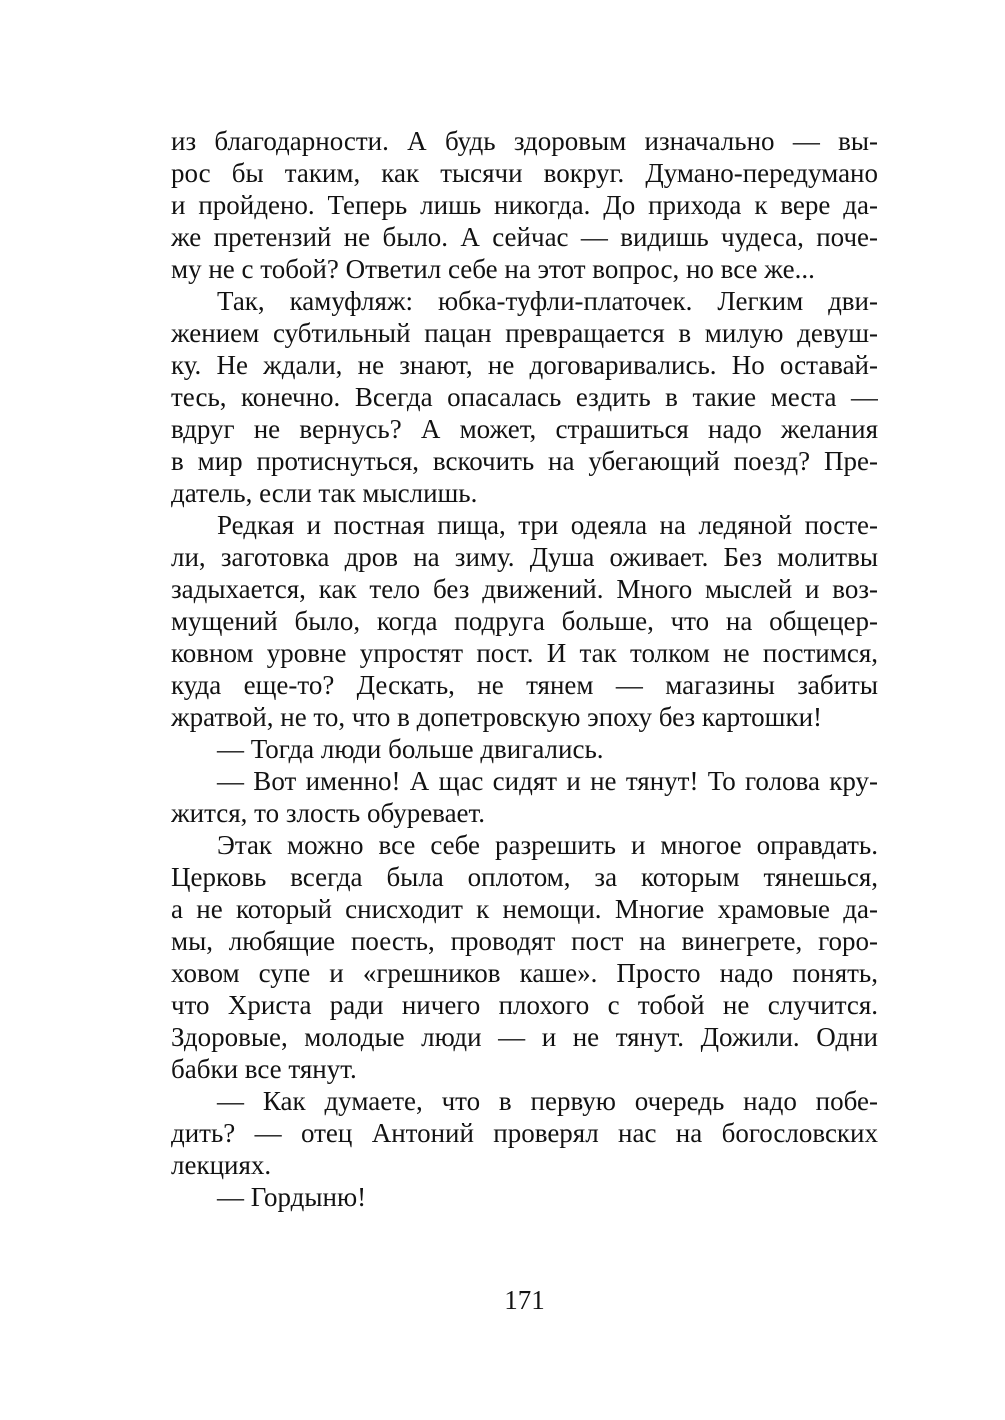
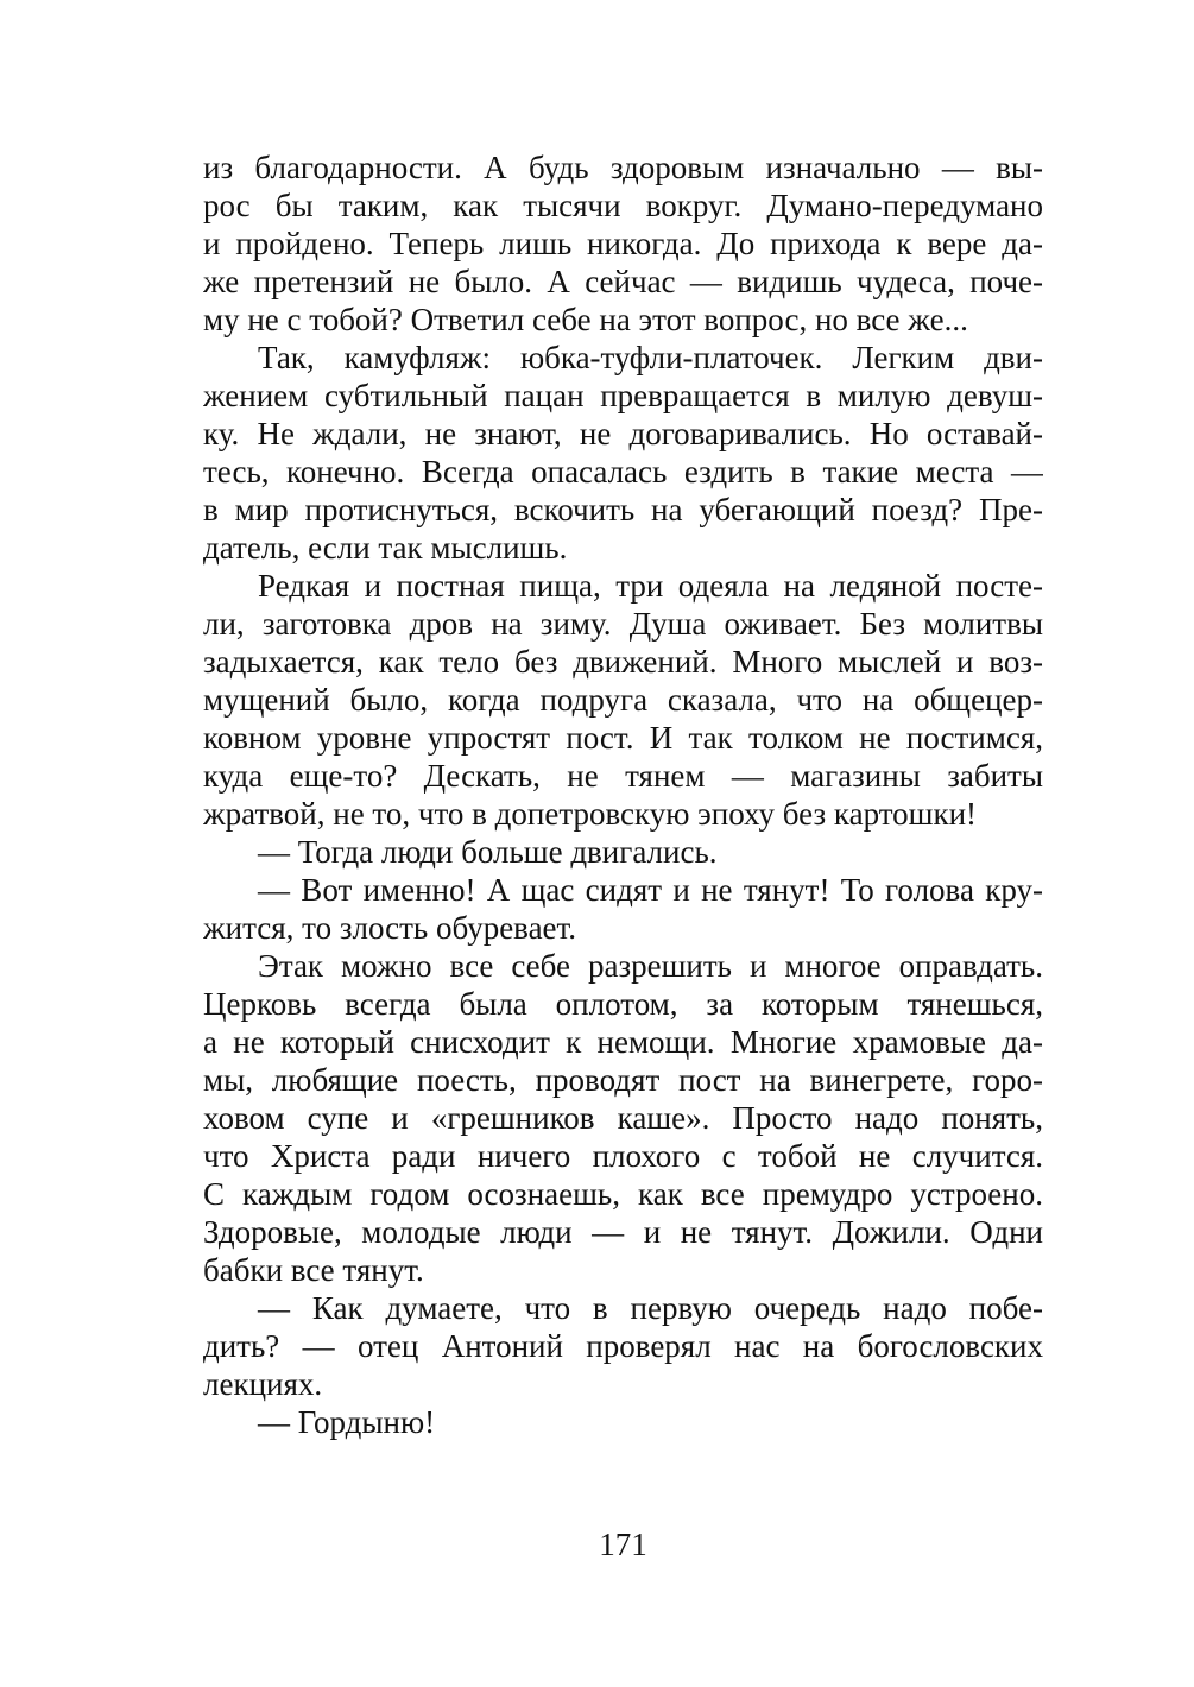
  из благодарности. А будь здоровым изначально — вы-
  рос бы таким, как тысячи вокруг. Думано-передумано
  и пройдено. Теперь лишь никогда. До прихода к вере да-
  же претензий не было. А сейчас — видишь чудеса, поче-
  му не с тобой? Ответил себе на этот вопрос, но все же...
  Так, камуфляж: юбка-туфли-платочек. Легким дви-
  жением субтильный пацан превращается в милую девуш-
  ку. Не ждали, не знают, не договаривались. Но оставай-
  тесь, конечно. Всегда опасалась ездить в такие места —
- вдруг не вернусь? А может, страшиться надо желания
  в мир протиснуться, вскочить на убегающий поезд? Пре-
  датель, если так мыслишь.
  Редкая и постная пища, три одеяла на ледяной посте-
  ли, заготовка дров на зиму. Душа оживает. Без молитвы
  задыхается, как тело без движений. Много мыслей и воз-
- мущений было, когда подруга больше, что на общецер-
+ мущений было, когда подруга сказала, что на общецер-
  ковном уровне упростят пост. И так толком не постимся,
  куда еще-то? Дескать, не тянем — магазины забиты
  жратвой, не то, что в допетровскую эпоху без картошки!
  — Тогда люди больше двигались.
  — Вот именно! А щас сидят и не тянут! То голова кру-
  жится, то злость обуревает.
  Этак можно все себе разрешить и многое оправдать.
  Церковь всегда была оплотом, за которым тянешься,
  а не который снисходит к немощи. Многие храмовые да-
  мы, любящие поесть, проводят пост на винегрете, горо-
  ховом супе и «грешников каше». Просто надо понять,
  что Христа ради ничего плохого с тобой не случится.
+ С каждым годом осознаешь, как все премудро устроено.
  Здоровые, молодые люди — и не тянут. Дожили. Одни
  бабки все тянут.
  — Как думаете, что в первую очередь надо побе-
  дить? — отец Антоний проверял нас на богословских
  лекциях.
  — Гордыню!
  171
